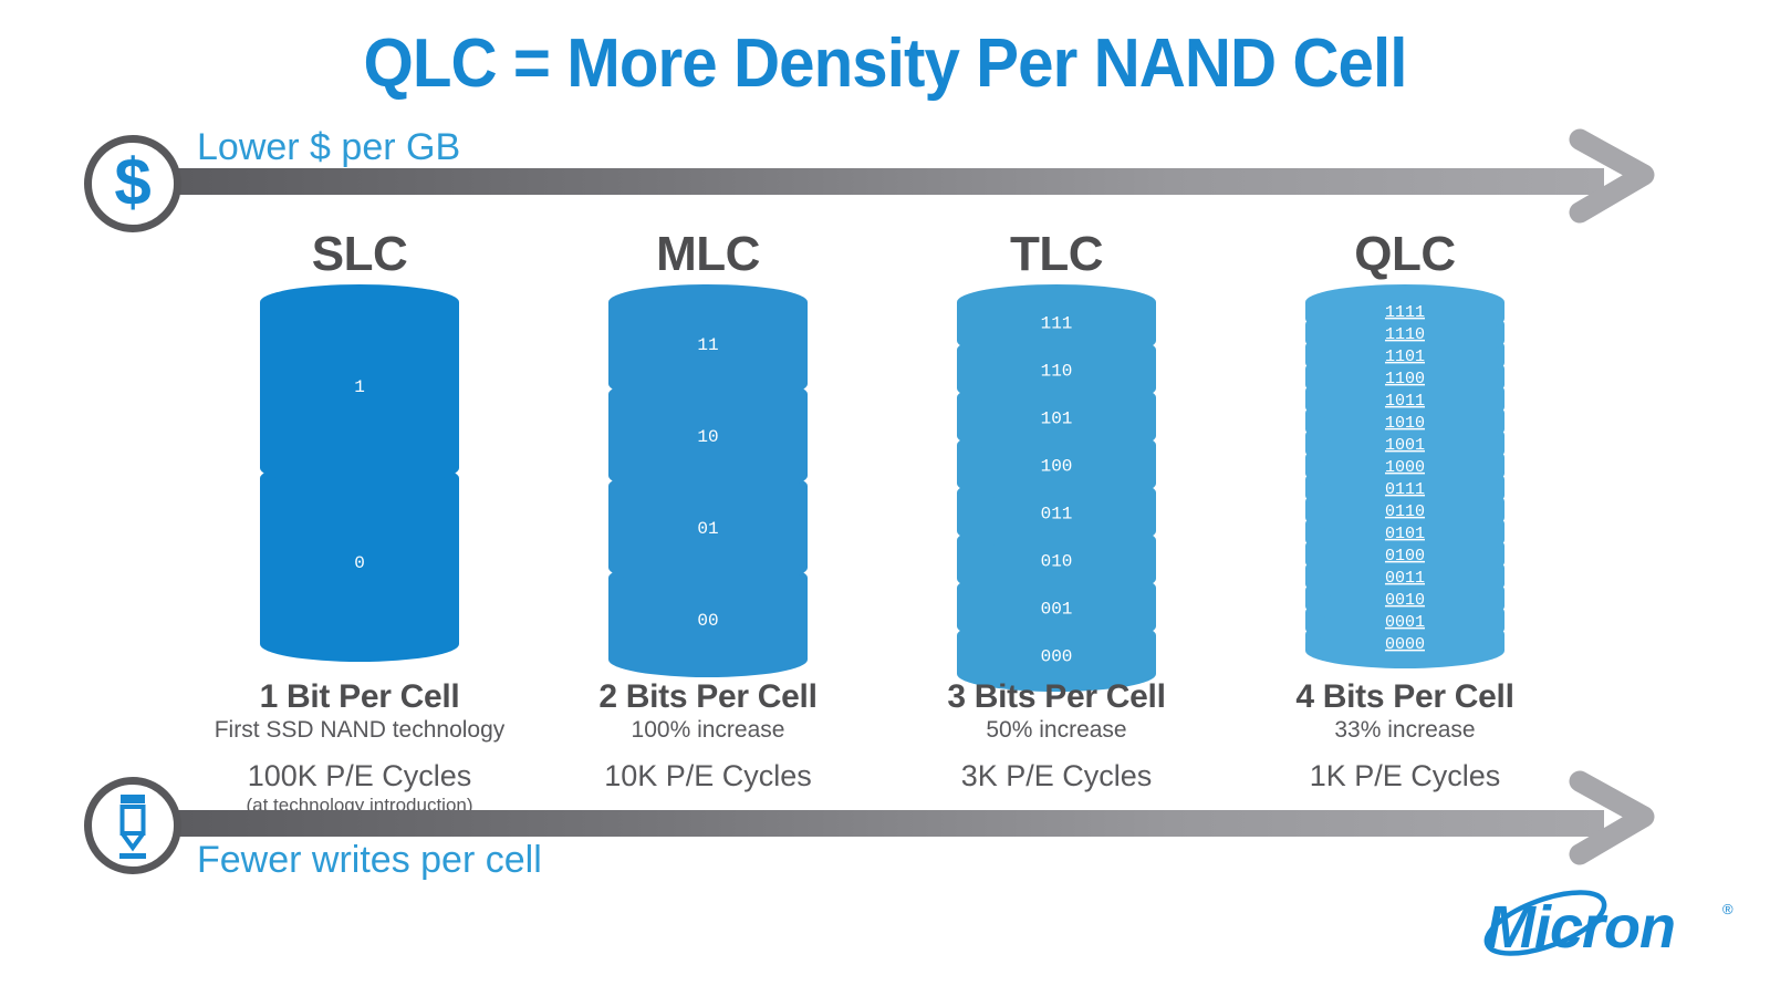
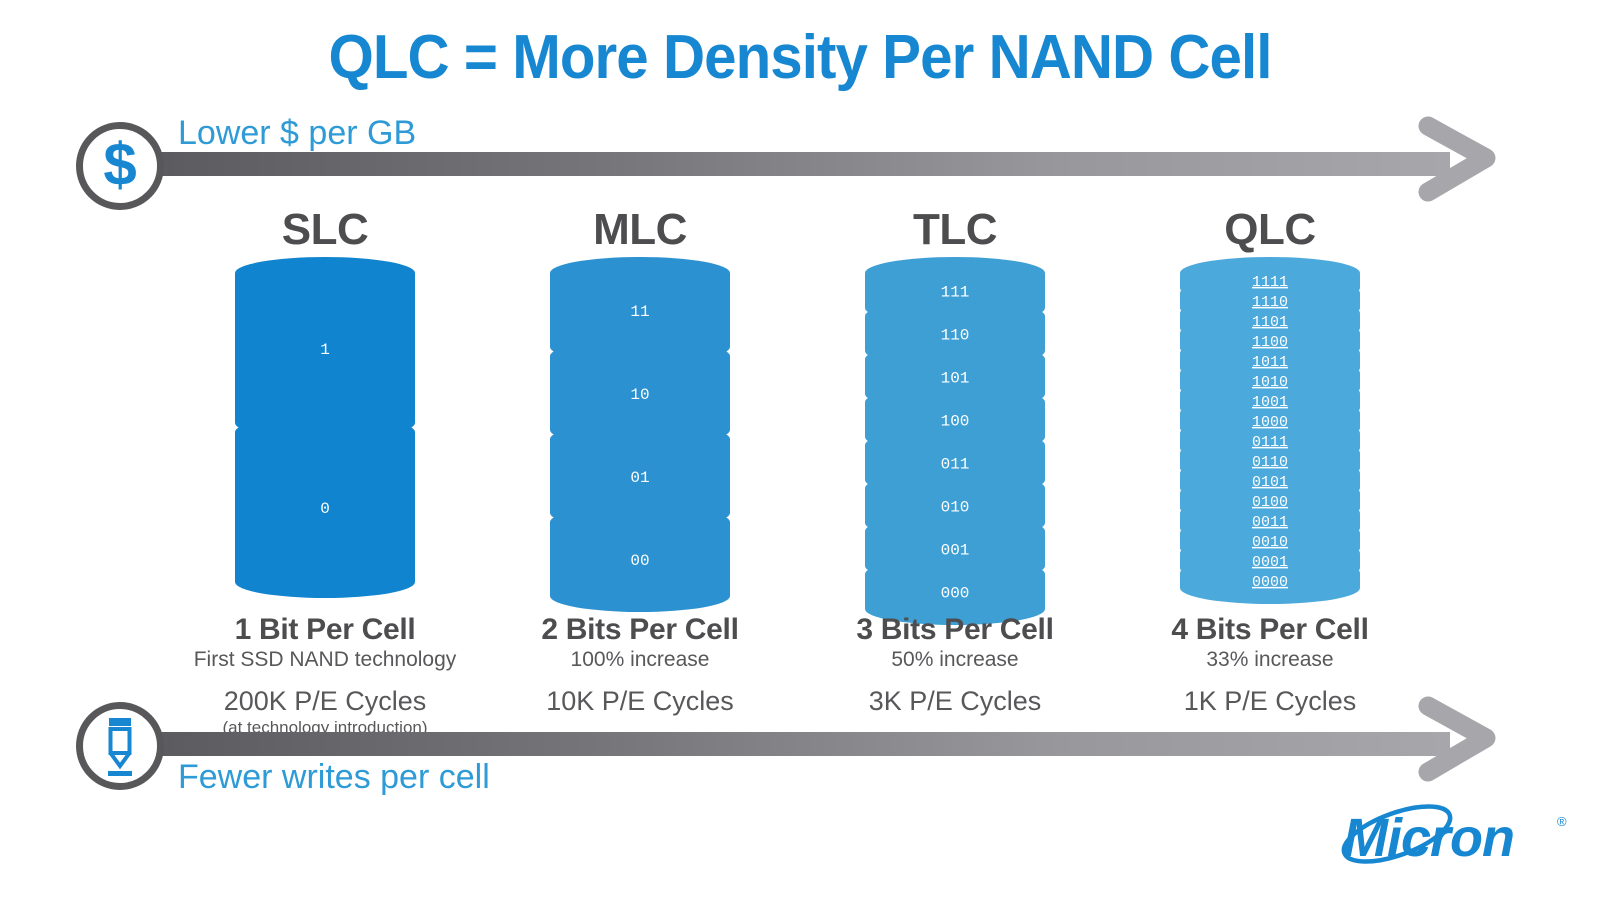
  QLC = More Density Per NAND Cell
  $
  Lower $ per GB
  SLC
  1
  0
  1 Bit Per Cell
  First SSD NAND technology
  MLC
  11
  10
  01
  00
  2 Bits Per Cell
  100% increase
  TLC
  111
  110
  101
  100
  011
  010
  001
  000
  3 Bits Per Cell
  50% increase
  QLC
  1111
  1110
  1101
  1100
  1011
  1010
  1001
  1000
  0111
  0110
  0101
  0100
  0011
  0010
  0001
  0000
  4 Bits Per Cell
  33% increase
- 100K P/E Cycles
+ 200K P/E Cycles
  (at technology introduction)
  10K P/E Cycles
  3K P/E Cycles
  1K P/E Cycles
  Fewer writes per cell
  Micron
  ®
